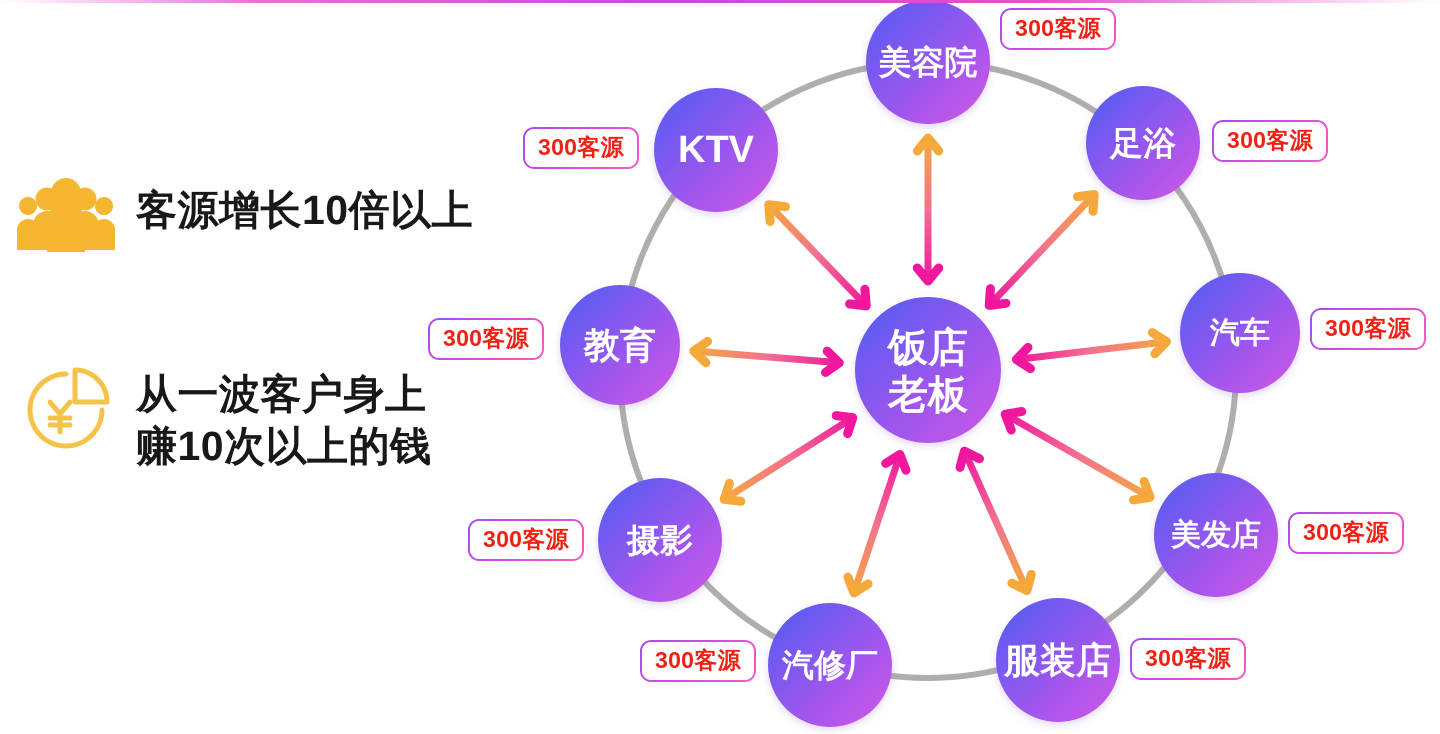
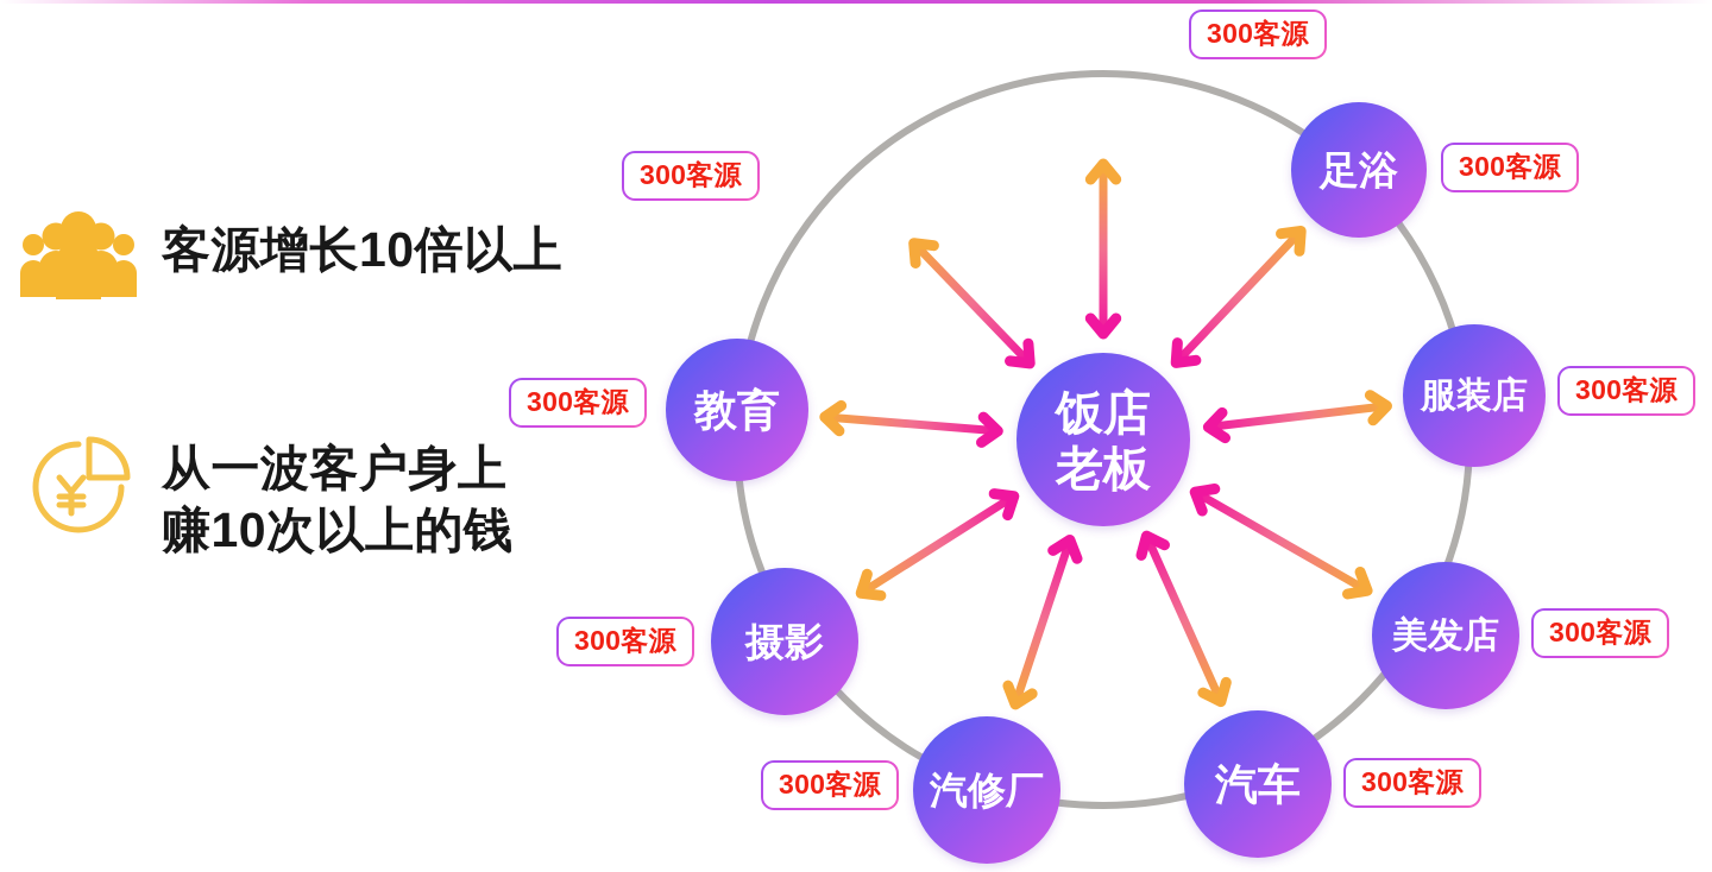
  客源增长10倍以上
  从一波客户身上
  赚10次以上的钱
- 美容院
  足浴
- 汽车
+ 服装店
  美发店
- 服装店
+ 汽车
  汽修厂
  摄影
  教育
- KTV
  饭店
  老板
  300客源
  300客源
  300客源
  300客源
  300客源
  300客源
  300客源
  300客源
  300客源
